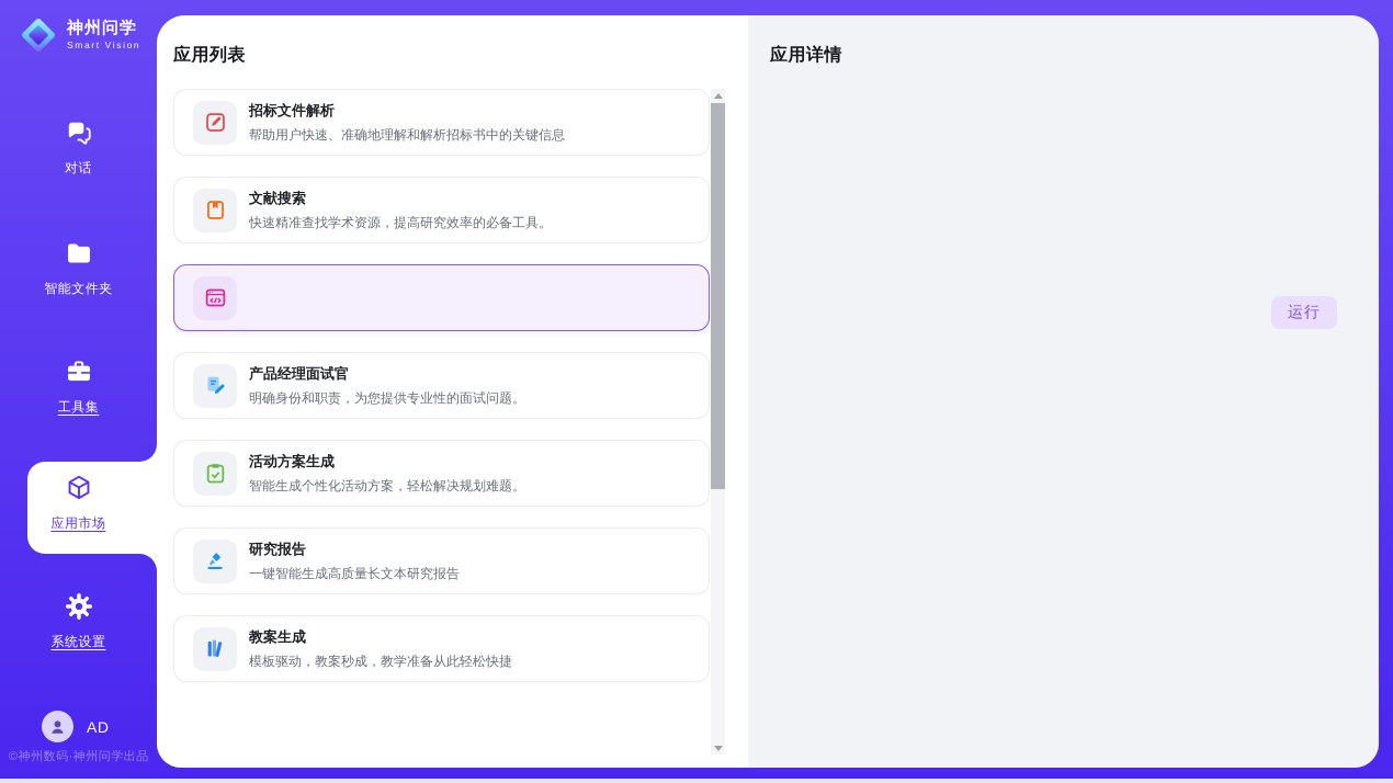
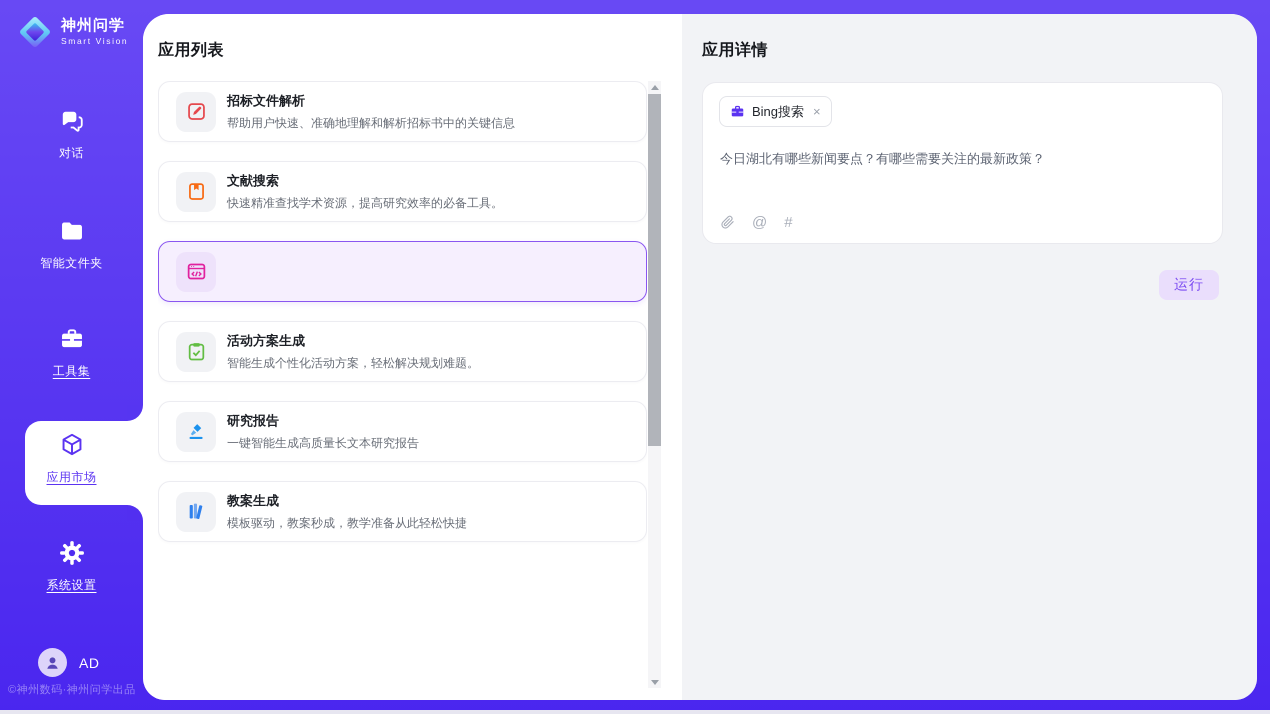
  神州问学
  Smart Vision
  对话
  智能文件夹
  工具集
  应用市场
  系统设置
  AD
  ©神州数码·神州问学出品
  应用列表
  招标文件解析
  帮助用户快速、准确地理解和解析招标书中的关键信息
  文献搜索
  快速精准查找学术资源，提高研究效率的必备工具。
- 产品经理面试官
- 明确身份和职责，为您提供专业性的面试问题。
  活动方案生成
  智能生成个性化活动方案，轻松解决规划难题。
  研究报告
  一键智能生成高质量长文本研究报告
  教案生成
  模板驱动，教案秒成，教学准备从此轻松快捷
  应用详情
+ Bing搜索
+ ×
+ 今日湖北有哪些新闻要点？有哪些需要关注的最新政策？
+ @
+ #
  运行
